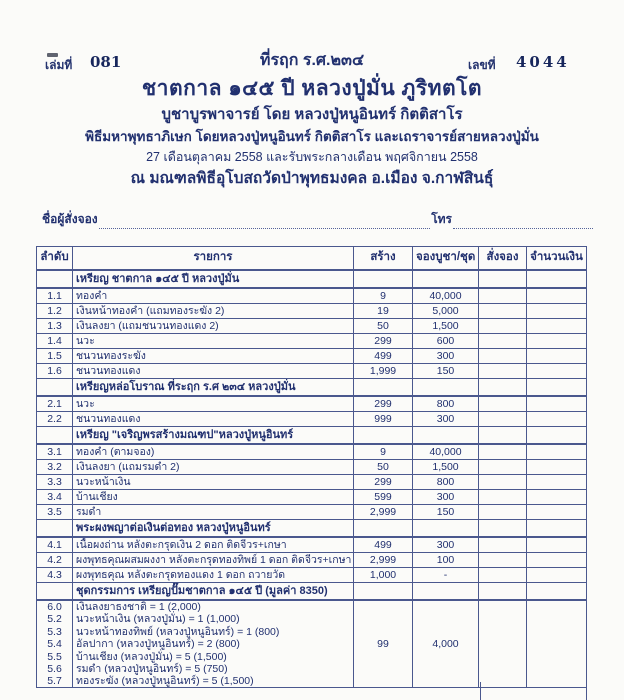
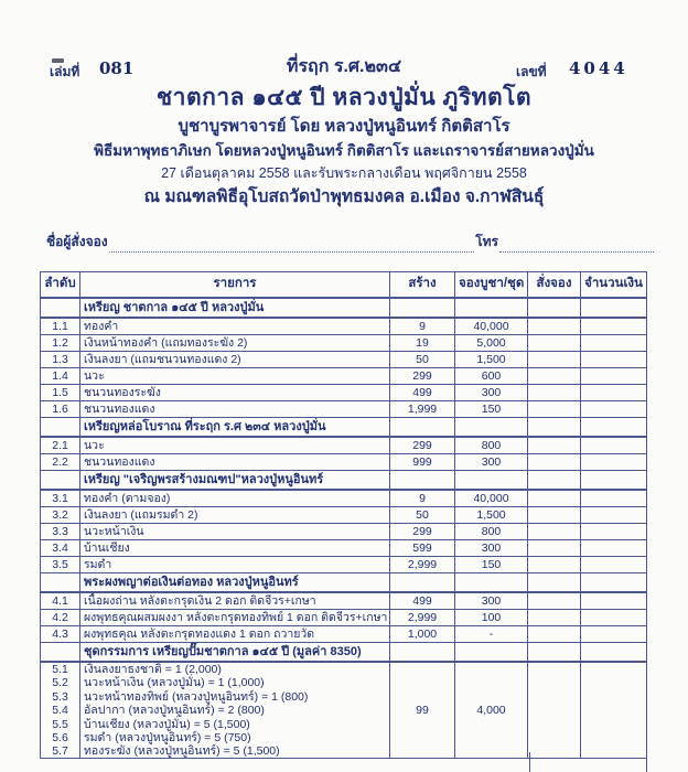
  เล่มที่
  081
  เลขที่
  4044
  ที่รฤก ร.ศ.๒๓๔
  ชาตกาล ๑๔๕ ปี หลวงปู่มั่น ภูริทตโต
  บูชาบูรพาจารย์ โดย หลวงปู่หนูอินทร์ กิตติสาโร
  พิธีมหาพุทธาภิเษก โดยหลวงปู่หนูอินทร์ กิตติสาโร และเถราจารย์สายหลวงปู่มั่น
  27 เดือนตุลาคม 2558 และรับพระกลางเดือน พฤศจิกายน 2558
  ณ มณฑลพิธีอุโบสถวัดป่าพุทธมงคล อ.เมือง จ.กาฬสินธุ์
  ชื่อผู้สั่งจอง
  โทร
  ลำดับ	รายการ	สร้าง	จองบูชา/ชุด	สั่งจอง	จำนวนเงิน
  	เหรียญ ชาตกาล ๑๔๕ ปี หลวงปู่มั่น
  1.1	ทองคำ	9	40,000
  1.2	เงินหน้าทองคำ (แถมทองระฆัง 2)	19	5,000
  1.3	เงินลงยา (แถมชนวนทองแดง 2)	50	1,500
  1.4	นวะ	299	600
  1.5	ชนวนทองระฆัง	499	300
  1.6	ชนวนทองแดง	1,999	150
  	เหรียญหล่อโบราณ ที่ระฤก ร.ศ ๒๓๔ หลวงปู่มั่น
  2.1	นวะ	299	800
  2.2	ชนวนทองแดง	999	300
  	เหรียญ "เจริญพรสร้างมณฑป"หลวงปู่หนูอินทร์
  3.1	ทองคำ (ตามจอง)	9	40,000
  3.2	เงินลงยา (แถมรมดำ 2)	50	1,500
  3.3	นวะหน้าเงิน	299	800
  3.4	บ้านเชียง	599	300
  3.5	รมดำ	2,999	150
  	พระผงพญาต่อเงินต่อทอง หลวงปู่หนูอินทร์
  4.1	เนื้อผงถ่าน หลังตะกรุดเงิน 2 ดอก ติดจีวร+เกษา	499	300
  4.2	ผงพุทธคุณผสมผงงา หลังตะกรุดทองทิพย์ 1 ดอก ติดจีวร+เกษา	2,999	100
  4.3	ผงพุทธคุณ หลังตะกรุดทองแดง 1 ดอก ถวายวัด	1,000	-
  	ชุดกรรมการ เหรียญปั๊มชาตกาล ๑๔๕ ปี (มูลค่า 8350)
- 6.05.25.35.45.55.65.7	เงินลงยาธงชาติ = 1 (2,000)นวะหน้าเงิน (หลวงปู่มั่น) = 1 (1,000)นวะหน้าทองทิพย์ (หลวงปู่หนูอินทร์) = 1 (800)อัลปากา (หลวงปู่หนูอินทร์) = 2 (800)บ้านเชียง (หลวงปู่มั่น) = 5 (1,500)รมดำ (หลวงปู่หนูอินทร์) = 5 (750)ทองระฆัง (หลวงปู่หนูอินทร์) = 5 (1,500)	99	4,000
+ 5.15.25.35.45.55.65.7	เงินลงยาธงชาติ = 1 (2,000)นวะหน้าเงิน (หลวงปู่มั่น) = 1 (1,000)นวะหน้าทองทิพย์ (หลวงปู่หนูอินทร์) = 1 (800)อัลปากา (หลวงปู่หนูอินทร์) = 2 (800)บ้านเชียง (หลวงปู่มั่น) = 5 (1,500)รมดำ (หลวงปู่หนูอินทร์) = 5 (750)ทองระฆัง (หลวงปู่หนูอินทร์) = 5 (1,500)	99	4,000
